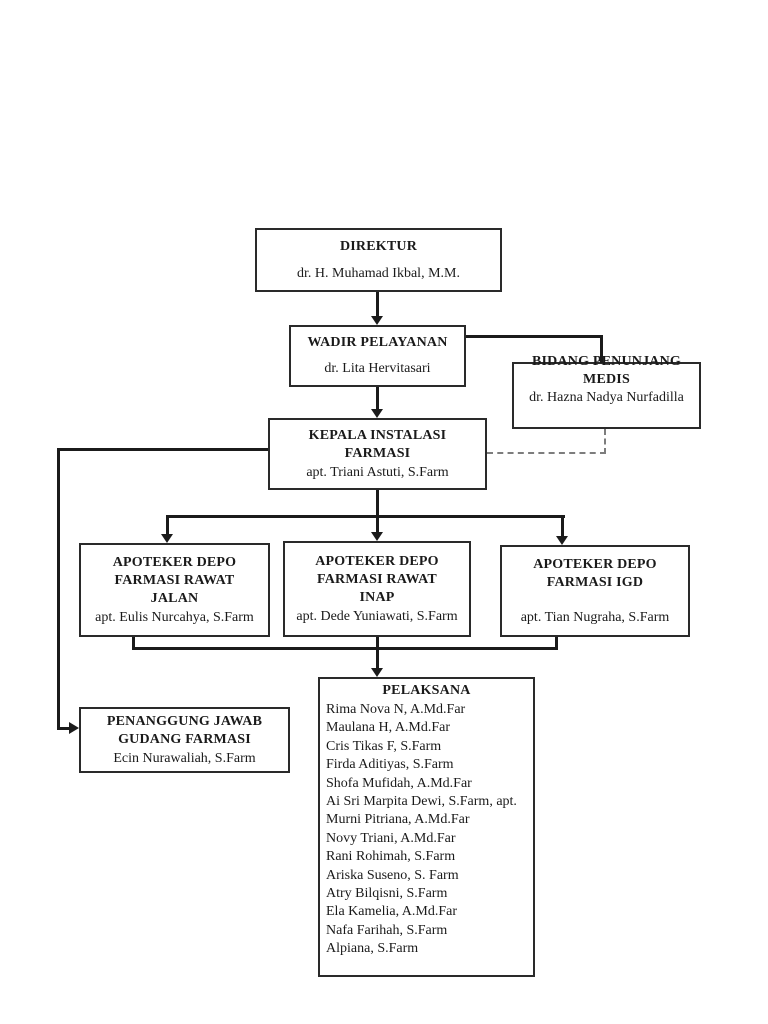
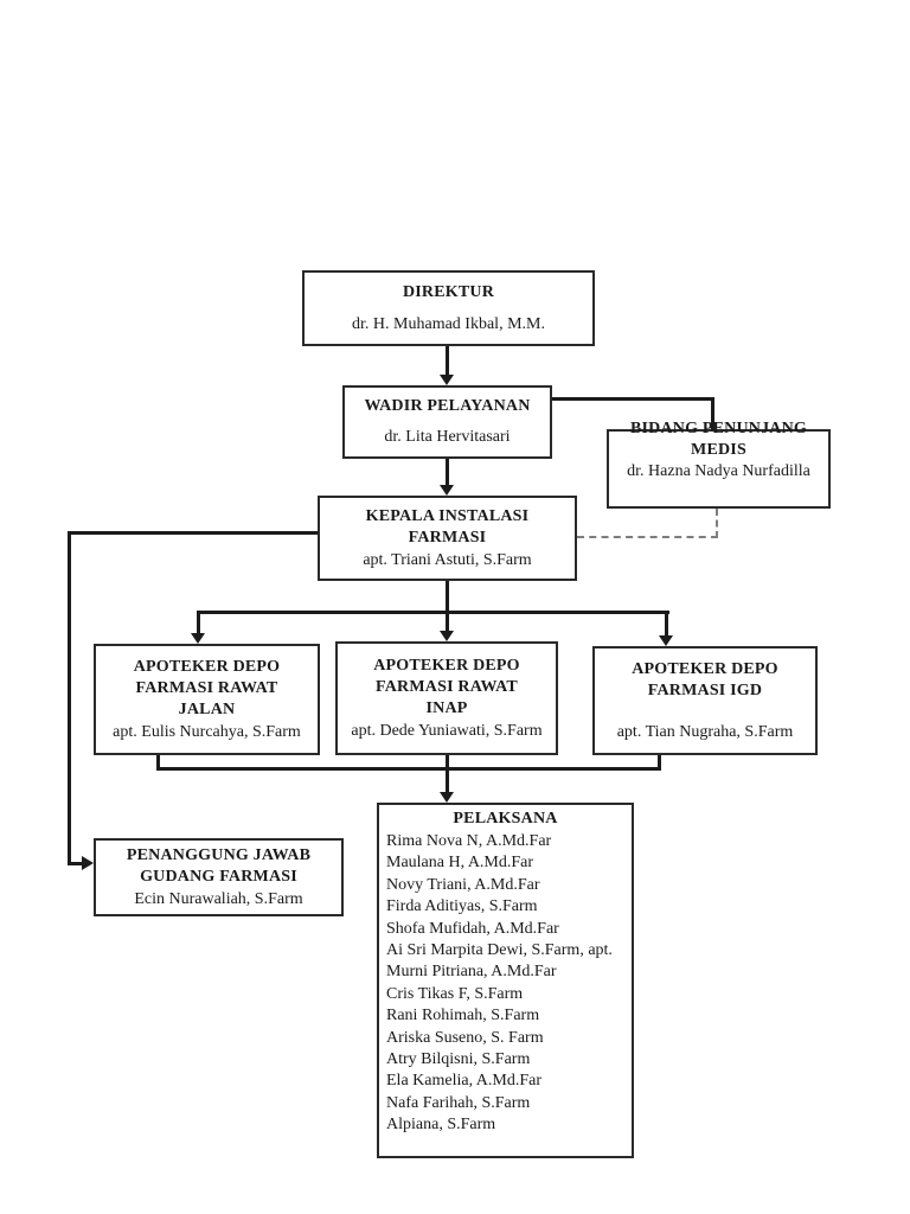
  DIREKTUR
  dr. H. Muhamad Ikbal, M.M.
  WADIR PELAYANAN
  dr. Lita Hervitasari
  BIDANG PENUNJANG
  MEDIS
  dr. Hazna Nadya Nurfadilla
  KEPALA INSTALASI
  FARMASI
  apt. Triani Astuti, S.Farm
  APOTEKER DEPO
  FARMASI RAWAT
  JALAN
  apt. Eulis Nurcahya, S.Farm
  APOTEKER DEPO
  FARMASI RAWAT
  INAP
  apt. Dede Yuniawati, S.Farm
  APOTEKER DEPO
  FARMASI IGD
  apt. Tian Nugraha, S.Farm
  PENANGGUNG JAWAB
  GUDANG FARMASI
  Ecin Nurawaliah, S.Farm
  PELAKSANA
  Rima Nova N, A.Md.Far
  Maulana H, A.Md.Far
- Cris Tikas F, S.Farm
+ Novy Triani, A.Md.Far
  Firda Aditiyas, S.Farm
  Shofa Mufidah, A.Md.Far
  Ai Sri Marpita Dewi, S.Farm, apt.
  Murni Pitriana, A.Md.Far
- Novy Triani, A.Md.Far
+ Cris Tikas F, S.Farm
  Rani Rohimah, S.Farm
  Ariska Suseno, S. Farm
  Atry Bilqisni, S.Farm
  Ela Kamelia, A.Md.Far
  Nafa Farihah, S.Farm
  Alpiana, S.Farm
